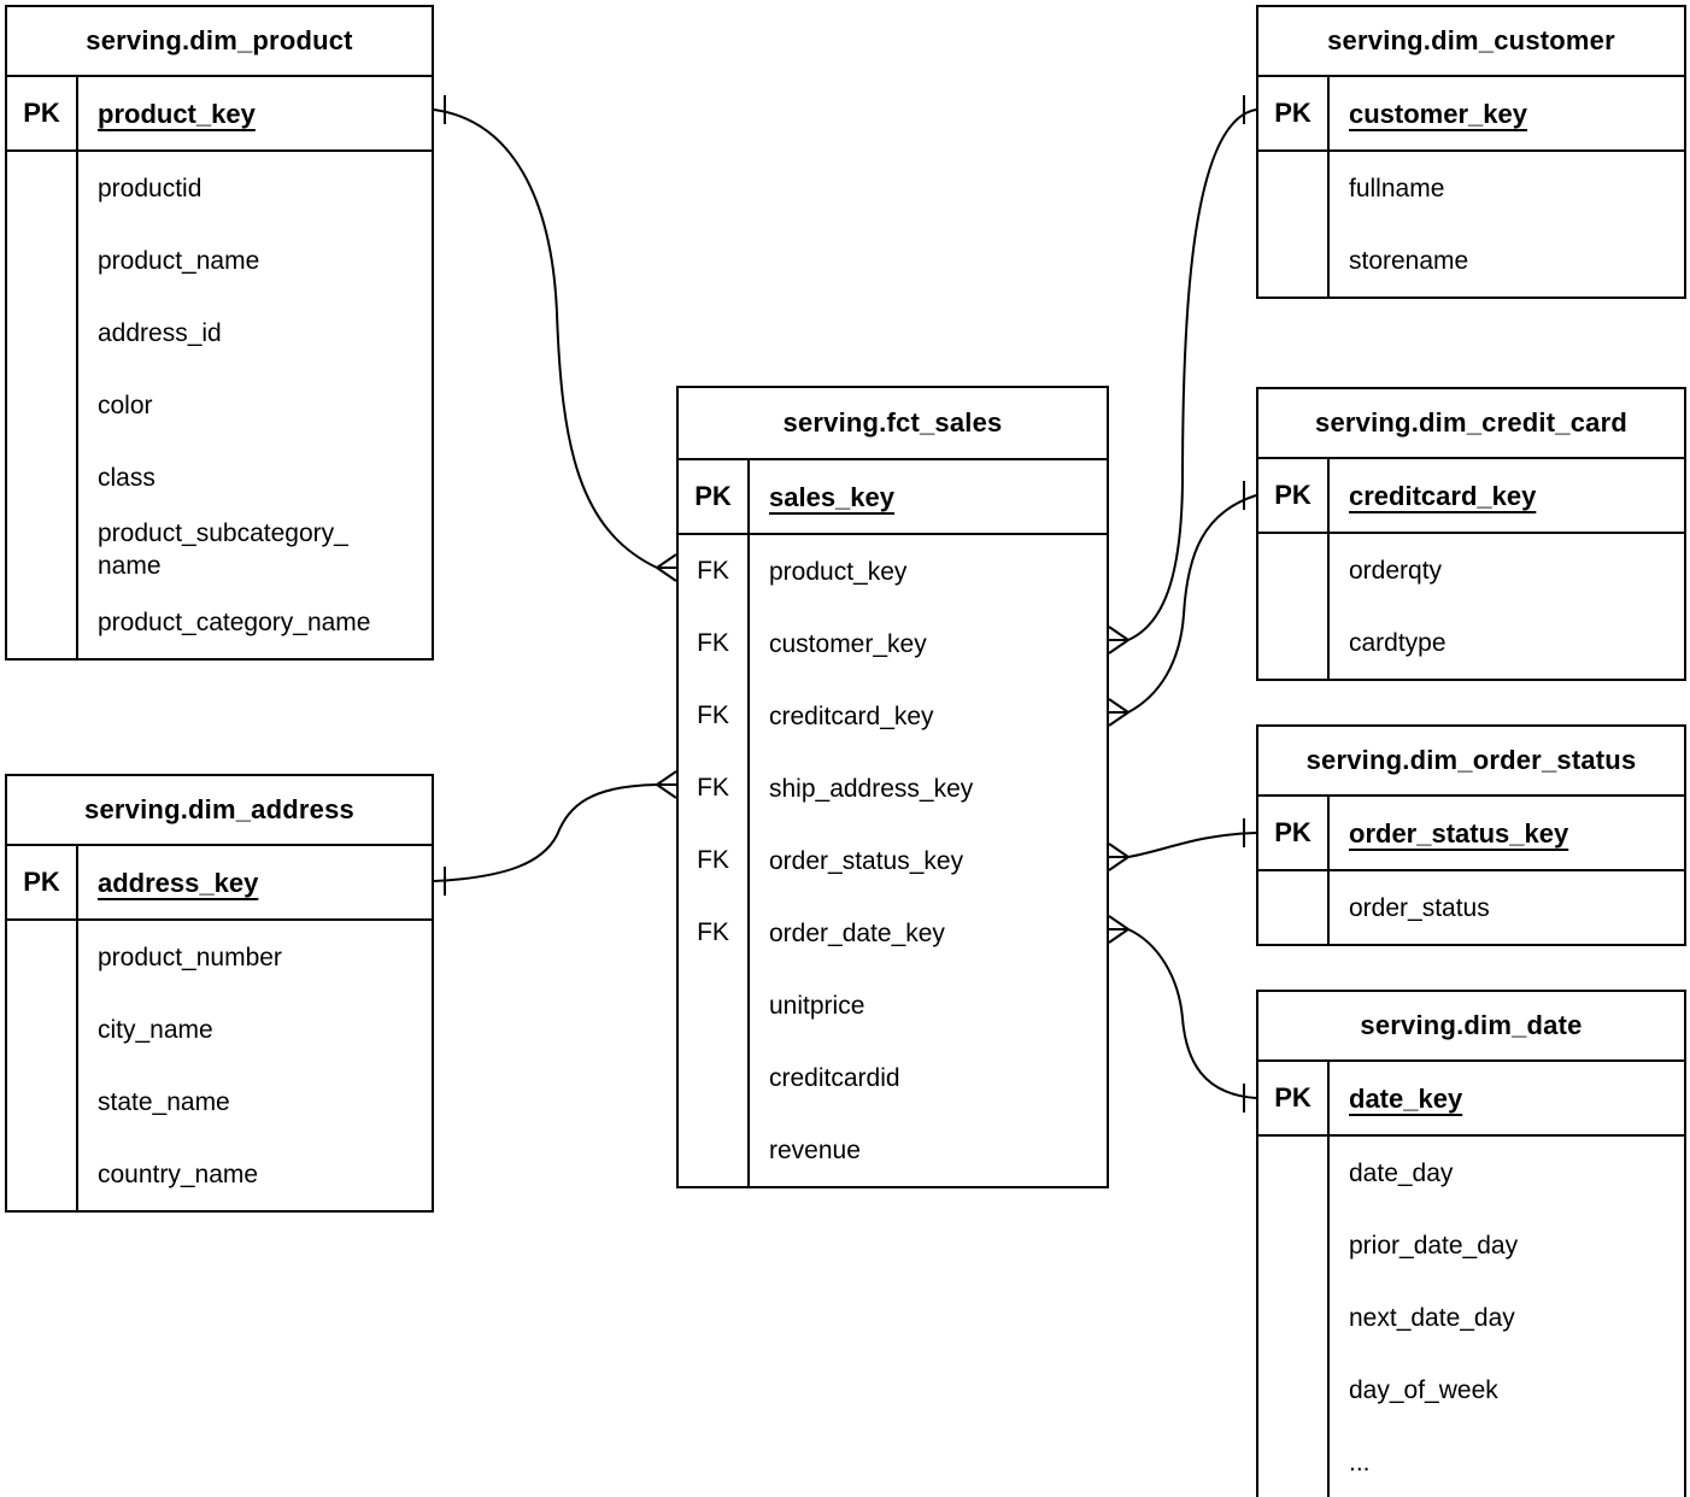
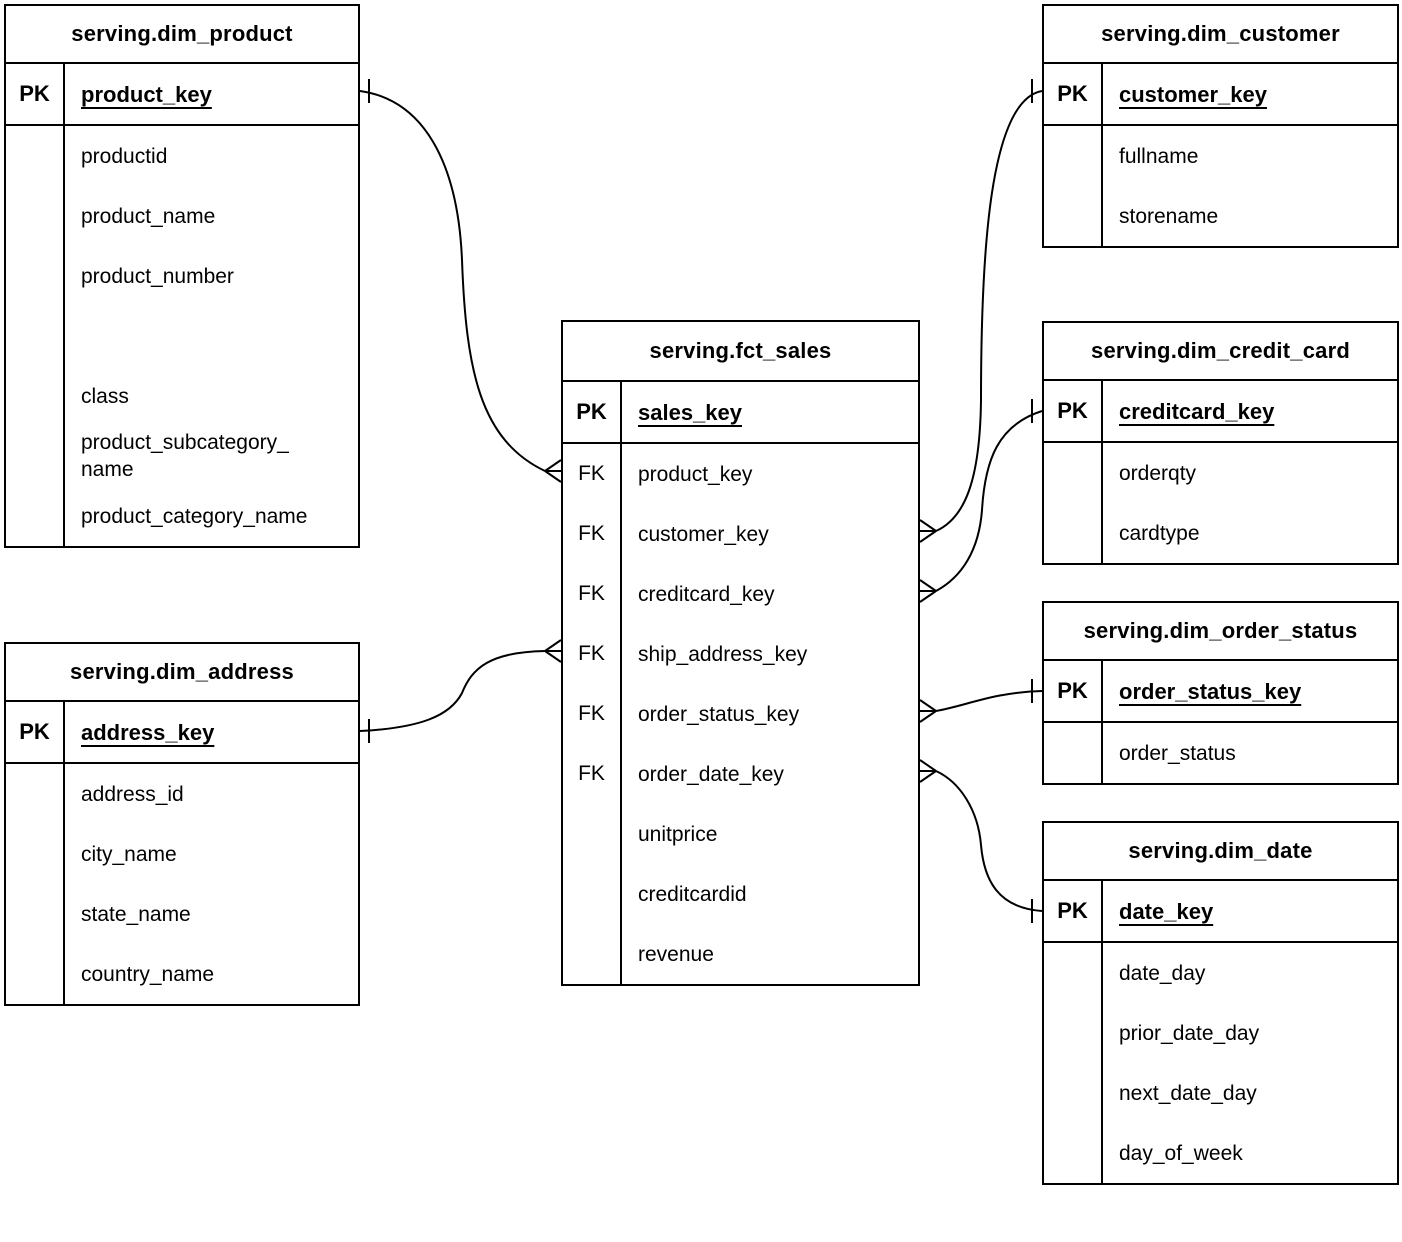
  serving.dim_product
  PK
  product_key
  productid
  product_name
- address_id
+ product_number
- color
  class
  product_subcategory_
  name
  product_category_name
  serving.dim_customer
  PK
  customer_key
  fullname
  storename
  serving.fct_sales
  PK
  sales_key
  FK
  product_key
  FK
  customer_key
  FK
  creditcard_key
  FK
  ship_address_key
  FK
  order_status_key
  FK
  order_date_key
  unitprice
  creditcardid
  revenue
  serving.dim_credit_card
  PK
  creditcard_key
  orderqty
  cardtype
  serving.dim_order_status
  PK
  order_status_key
  order_status
  serving.dim_address
  PK
  address_key
- product_number
+ address_id
  city_name
  state_name
  country_name
  serving.dim_date
  PK
  date_key
  date_day
  prior_date_day
  next_date_day
  day_of_week
- ...
